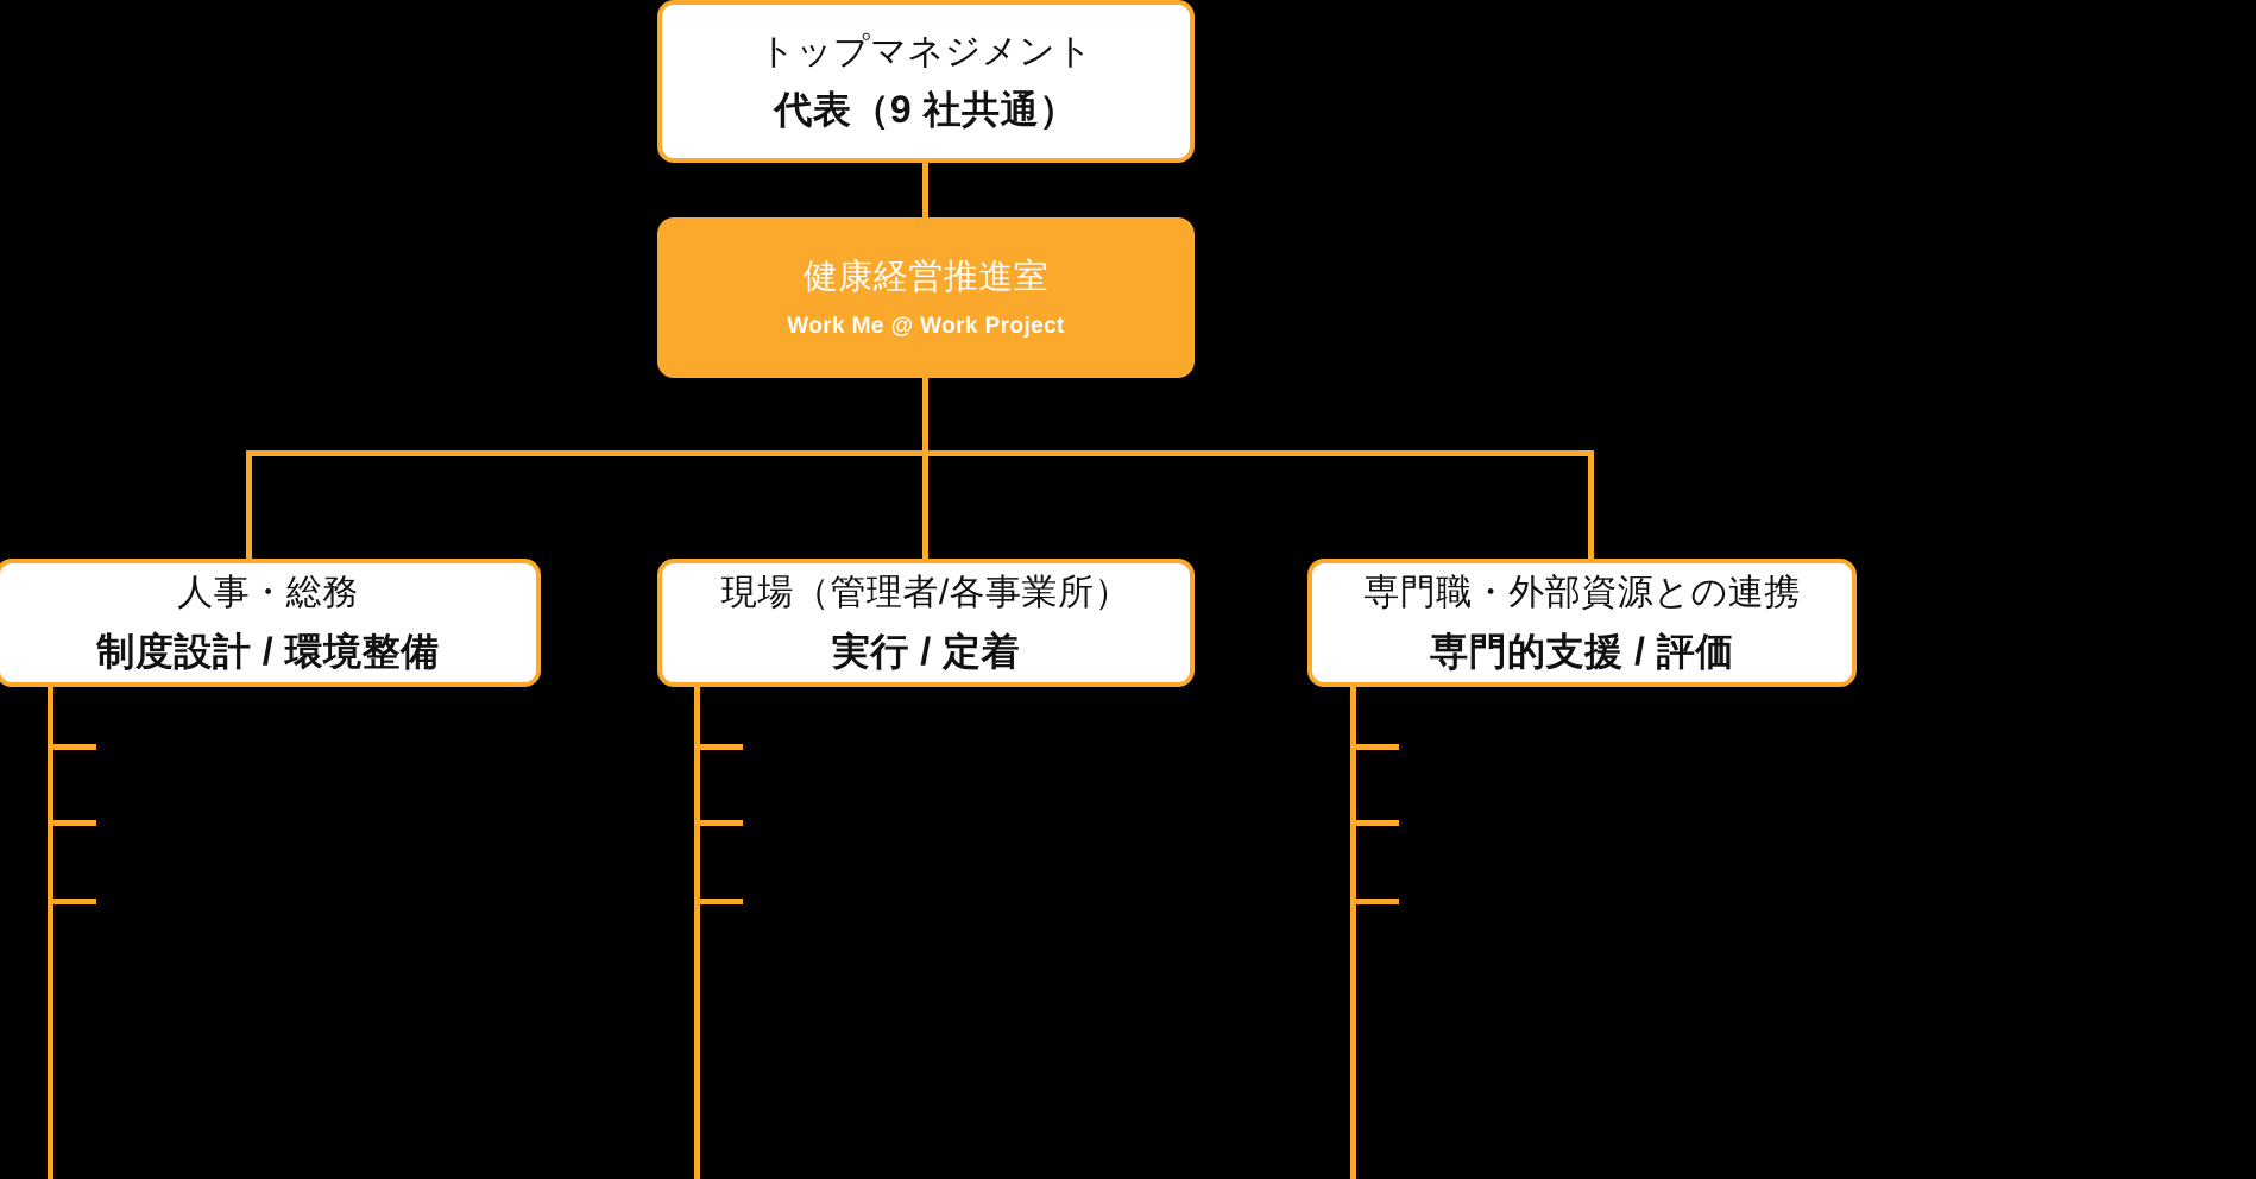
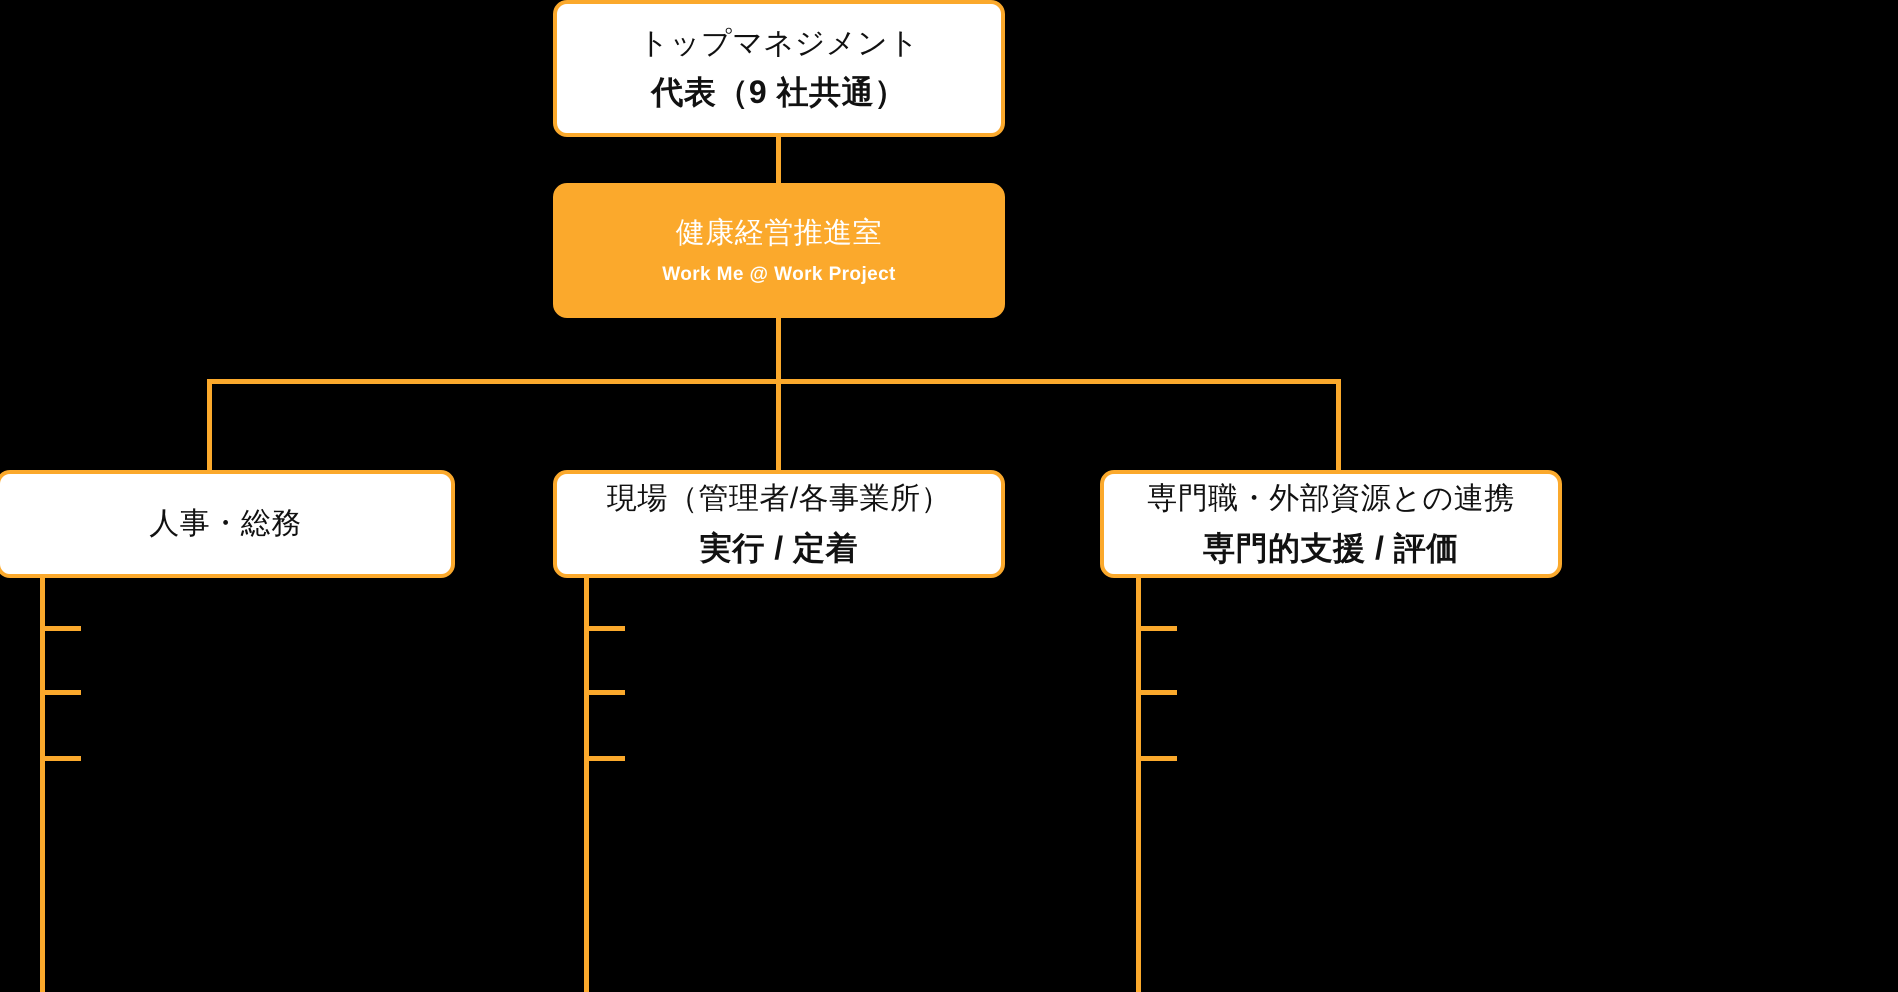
  トップマネジメント
  代表（9 社共通）
  健康経営推進室
  Work Me @ Work Project
  人事・総務
- 制度設計 / 環境整備
  現場（管理者/各事業所）
  実行 / 定着
  専門職・外部資源との連携
  専門的支援 / 評価
